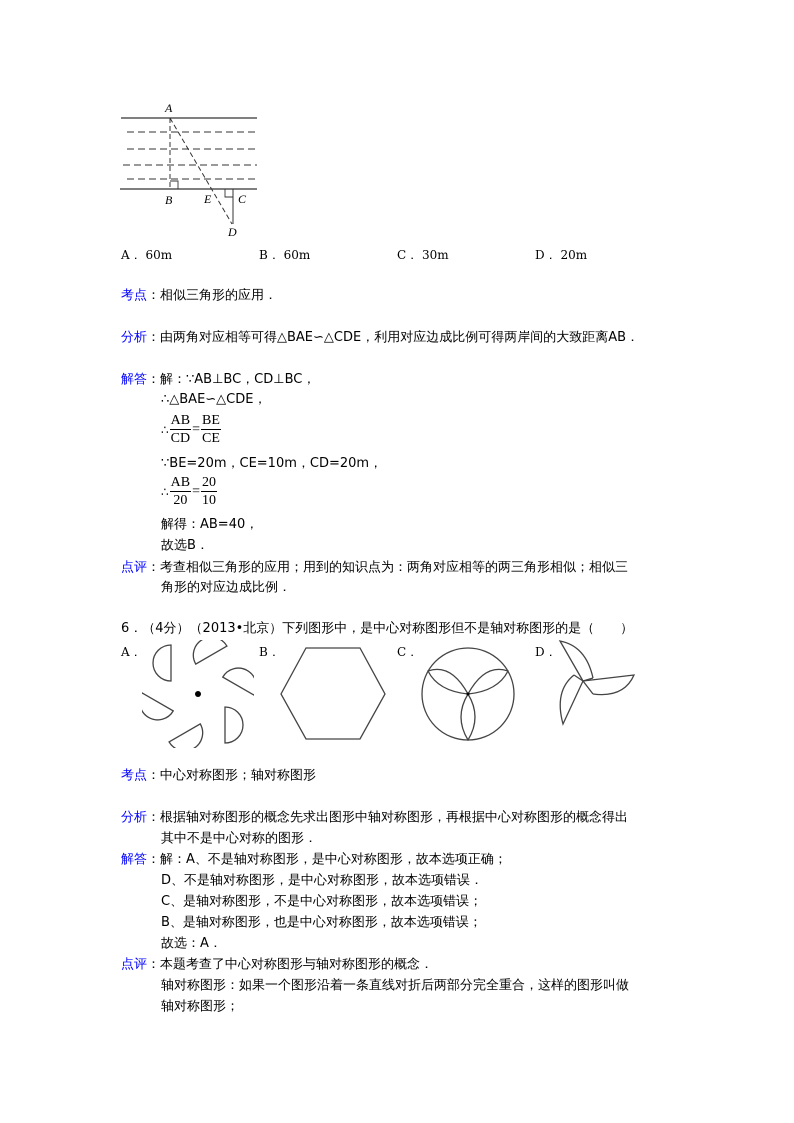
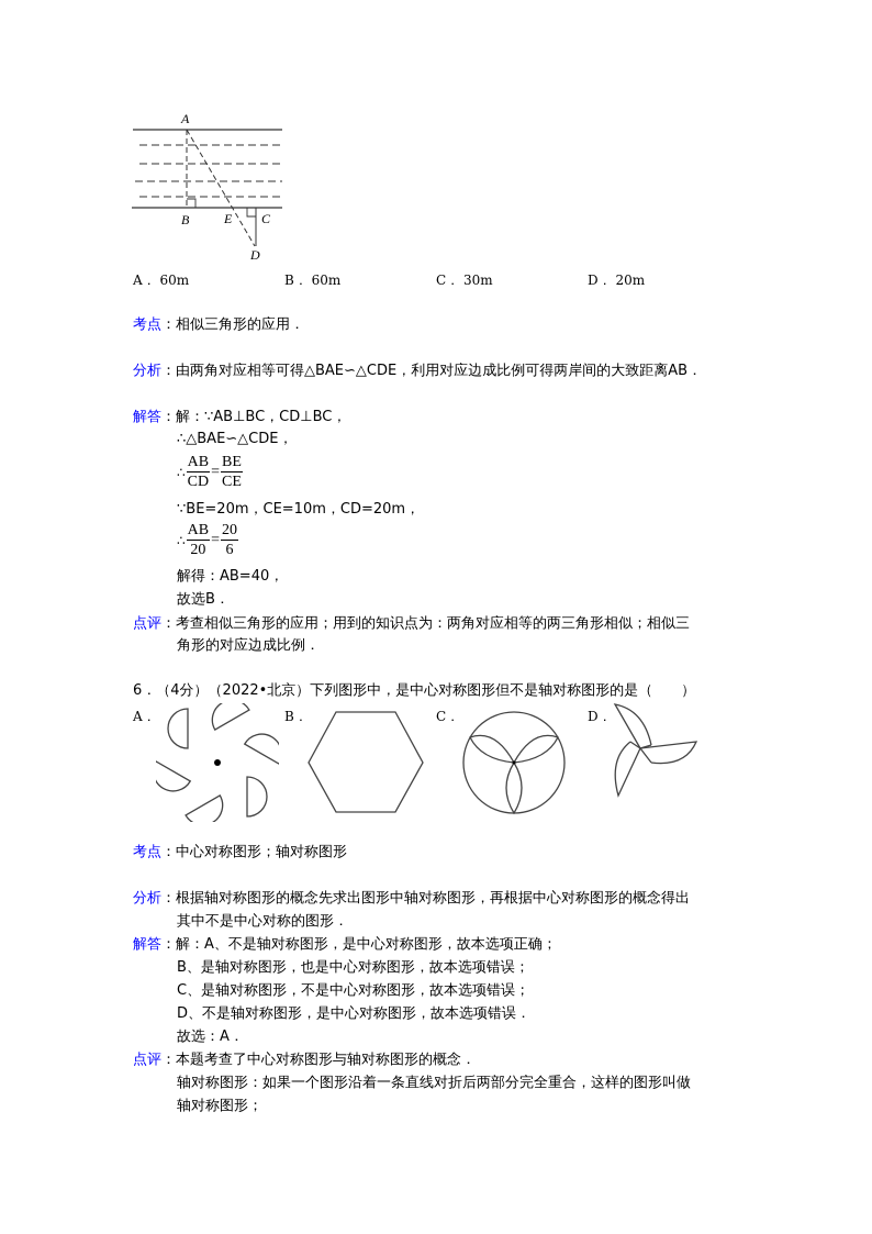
  A
  B
  E
  C
  D
  A． 60m
  B． 60m
  C． 30m
  D． 20m
  考点：相似三角形的应用．
  分析：由两角对应相等可得△BAE∽△CDE，利用对应边成比例可得两岸间的大致距离AB．
  解答：解：∵AB⊥BC，CD⊥BC，
  ∴△BAE∽△CDE，
  ∴
  AB
  CD
  =
  BE
  CE
  ∵BE=20m，CE=10m，CD=20m，
  ∴
  AB
  20
  =
  20
- 10
+ 6
  解得：AB=40，
  故选B．
  点评：考查相似三角形的应用；用到的知识点为：两角对应相等的两三角形相似；相似三
  角形的对应边成比例．
- 6．（4分）（2013•北京）下列图形中，是中心对称图形但不是轴对称图形的是（ ）
+ 6．（4分）（2022•北京）下列图形中，是中心对称图形但不是轴对称图形的是（ ）
  A．
  B．
  C．
  D．
  考点：中心对称图形；轴对称图形
  分析：根据轴对称图形的概念先求出图形中轴对称图形，再根据中心对称图形的概念得出
  其中不是中心对称的图形．
  解答：解：A、不是轴对称图形，是中心对称图形，故本选项正确；
- D、不是轴对称图形，是中心对称图形，故本选项错误．
+ B、是轴对称图形，也是中心对称图形，故本选项错误；
  C、是轴对称图形，不是中心对称图形，故本选项错误；
- B、是轴对称图形，也是中心对称图形，故本选项错误；
+ D、不是轴对称图形，是中心对称图形，故本选项错误．
  故选：A．
  点评：本题考查了中心对称图形与轴对称图形的概念．
  轴对称图形：如果一个图形沿着一条直线对折后两部分完全重合，这样的图形叫做
  轴对称图形；
